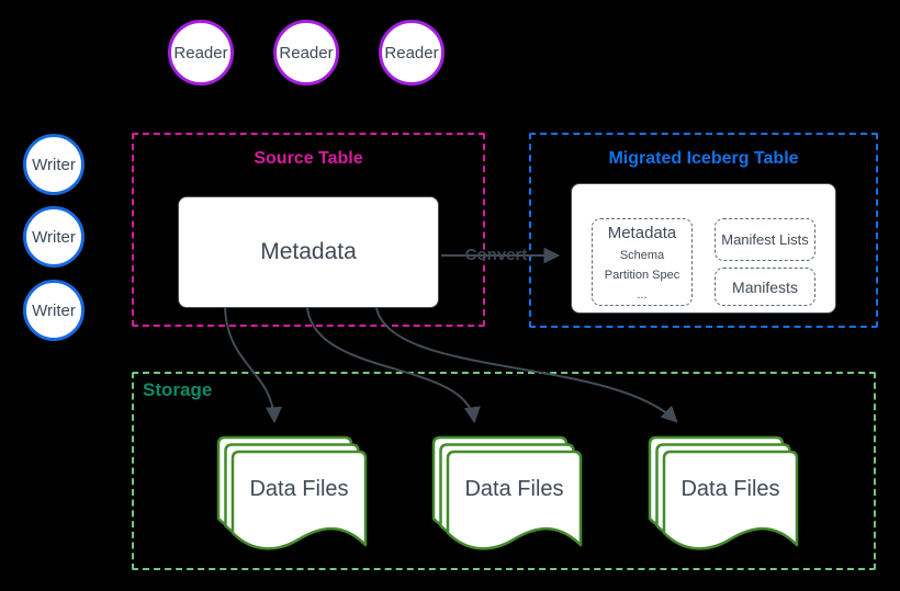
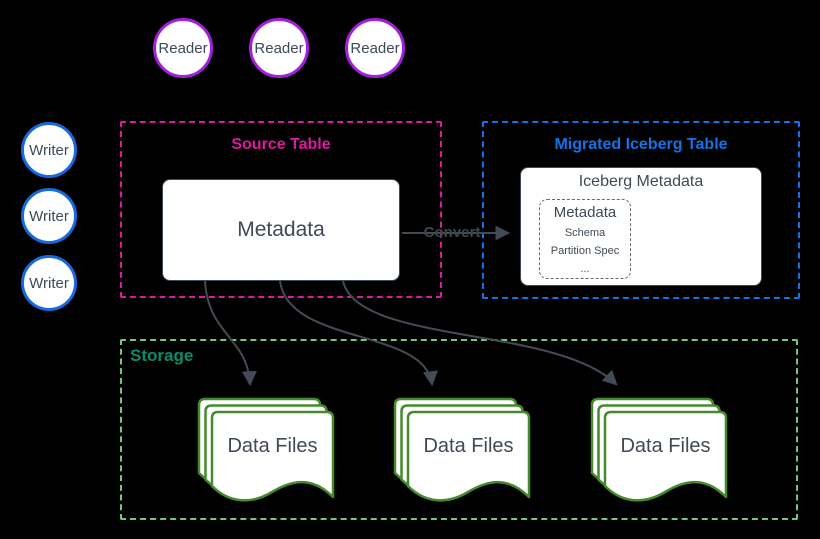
  Reader
  Reader
  Reader
  Writer
  Writer
  Writer
  Source Table
  Metadata
  Migrated Iceberg Table
+ Iceberg Metadata
  Metadata
  Schema
  Partition Spec
  ...
- Manifest Lists
- Manifests
  Storage
  Data Files
  Data Files
  Data Files
  Convert
